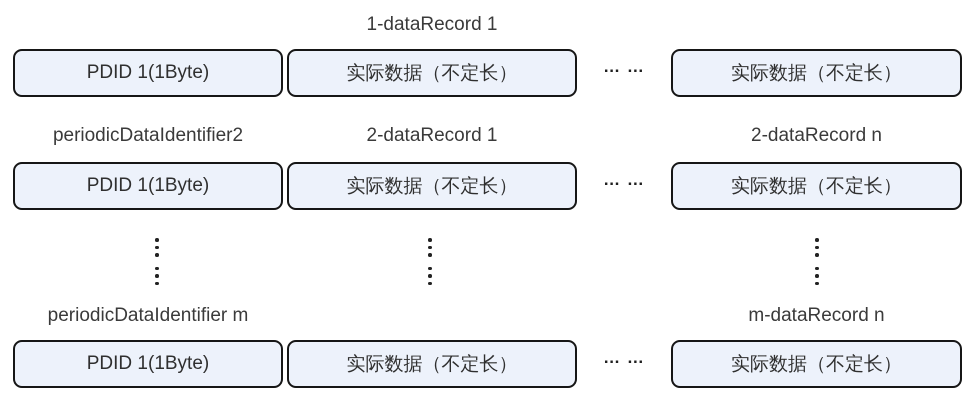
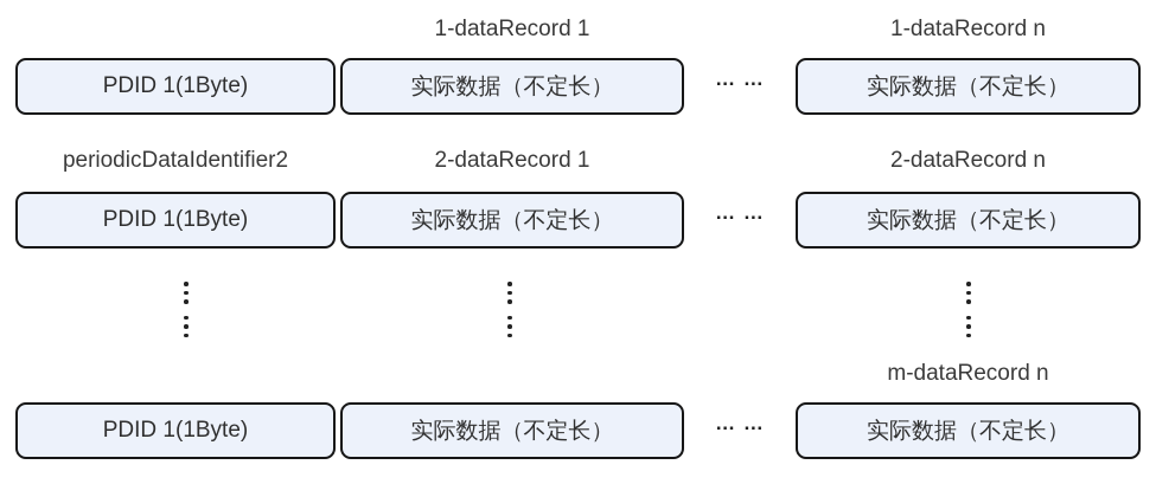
  1-dataRecord 1
+ 1-dataRecord n
  PDID 1(1Byte)
  实际数据（不定长）
  … …
  实际数据（不定长）
  periodicDataIdentifier2
  2-dataRecord 1
  2-dataRecord n
  PDID 1(1Byte)
  实际数据（不定长）
  … …
  实际数据（不定长）
- periodicDataIdentifier m
  m-dataRecord n
  PDID 1(1Byte)
  实际数据（不定长）
  … …
  实际数据（不定长）
